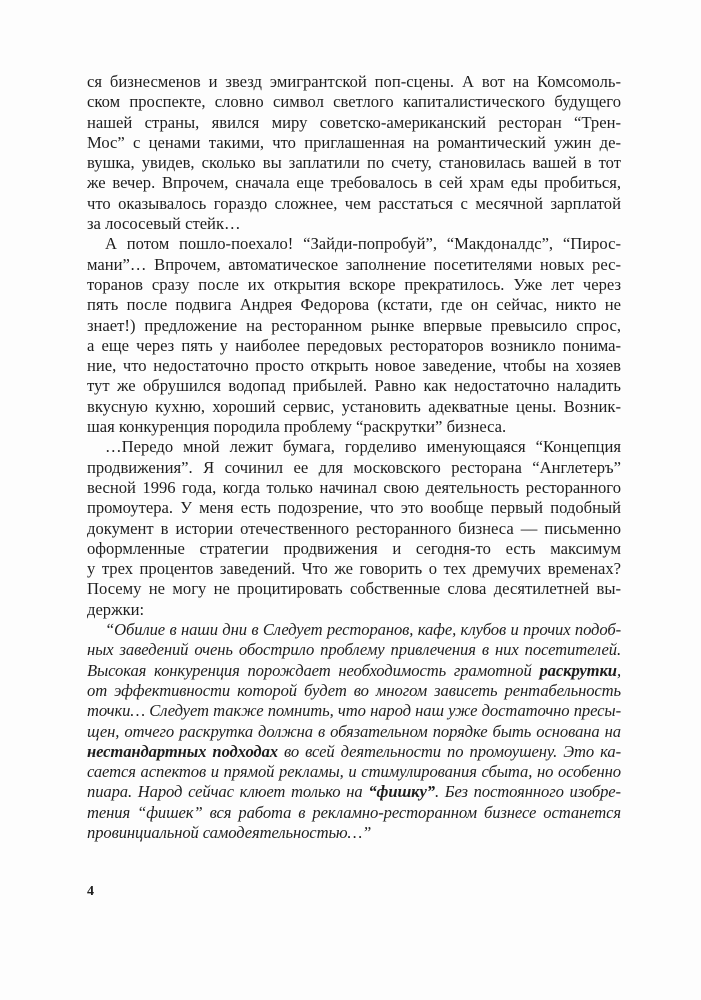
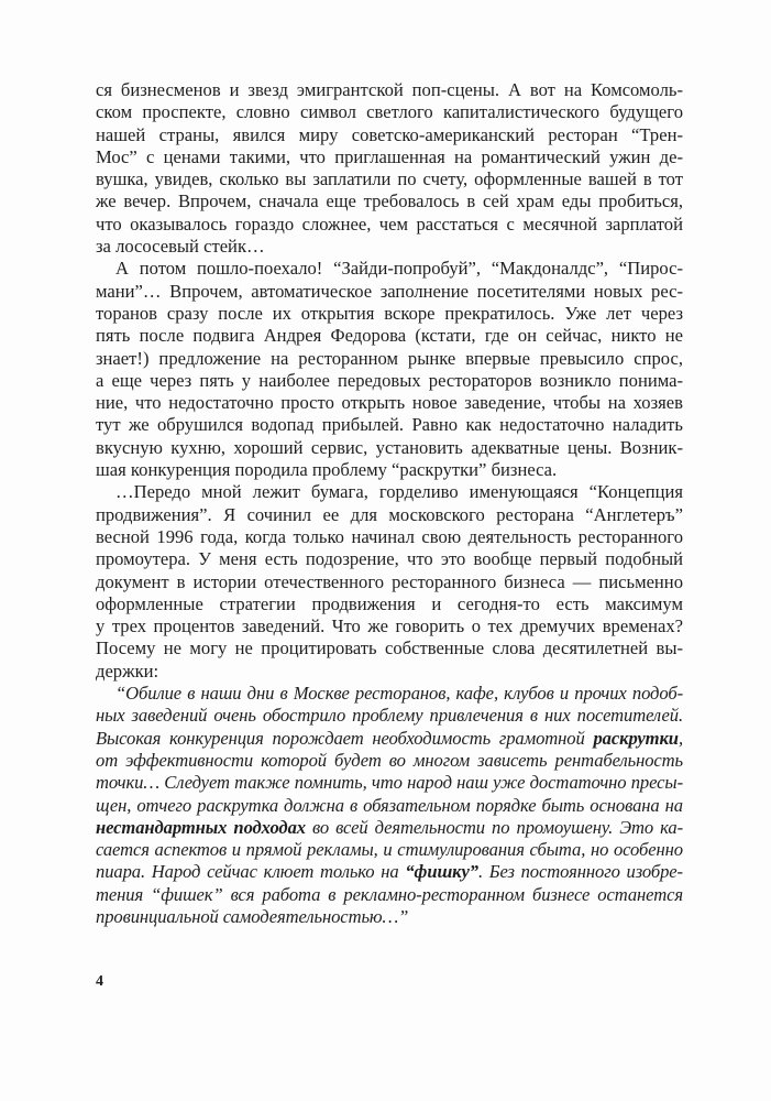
  ся бизнесменов и звезд эмигрантской поп-сцены. А вот на Комсомоль-
  ском проспекте, словно символ светлого капиталистического будущего
  нашей страны, явился миру советско-американский ресторан “Трен-
  Мос” с ценами такими, что приглашенная на романтический ужин де-
- вушка, увидев, сколько вы заплатили по счету, становилась вашей в тот
+ вушка, увидев, сколько вы заплатили по счету, оформленные вашей в тот
  же вечер. Впрочем, сначала еще требовалось в сей храм еды пробиться,
  что оказывалось гораздо сложнее, чем расстаться с месячной зарплатой
  за лососевый стейк…
  А потом пошло-поехало! “Зайди-попробуй”, “Макдоналдс”, “Пирос-
  мани”… Впрочем, автоматическое заполнение посетителями новых рес-
  торанов сразу после их открытия вскоре прекратилось. Уже лет через
  пять после подвига Андрея Федорова (кстати, где он сейчас, никто не
  знает!) предложение на ресторанном рынке впервые превысило спрос,
  а еще через пять у наиболее передовых рестораторов возникло понима-
  ние, что недостаточно просто открыть новое заведение, чтобы на хозяев
  тут же обрушился водопад прибылей. Равно как недостаточно наладить
  вкусную кухню, хороший сервис, установить адекватные цены. Возник-
  шая конкуренция породила проблему “раскрутки” бизнеса.
  …Передо мной лежит бумага, горделиво именующаяся “Концепция
  продвижения”. Я сочинил ее для московского ресторана “Англетеръ”
  весной 1996 года, когда только начинал свою деятельность ресторанного
  промоутера. У меня есть подозрение, что это вообще первый подобный
  документ в истории отечественного ресторанного бизнеса — письменно
  оформленные стратегии продвижения и сегодня-то есть максимум
  у трех процентов заведений. Что же говорить о тех дремучих временах?
  Посему не могу не процитировать собственные слова десятилетней вы-
  держки:
- “Обилие в наши дни в Следует ресторанов, кафе, клубов и прочих подоб-
+ “Обилие в наши дни в Москве ресторанов, кафе, клубов и прочих подоб-
  ных заведений очень обострило проблему привлечения в них посетителей.
  Высокая конкуренция порождает необходимость грамотной раскрутки,
  от эффективности которой будет во многом зависеть рентабельность
  точки… Следует также помнить, что народ наш уже достаточно пресы-
  щен, отчего раскрутка должна в обязательном порядке быть основана на
  нестандартных подходах во всей деятельности по промоушену. Это ка-
  сается аспектов и прямой рекламы, и стимулирования сбыта, но особенно
  пиара. Народ сейчас клюет только на “фишку”. Без постоянного изобре-
  тения “фишек” вся работа в рекламно-ресторанном бизнесе останется
  провинциальной самодеятельностью…”
  4
